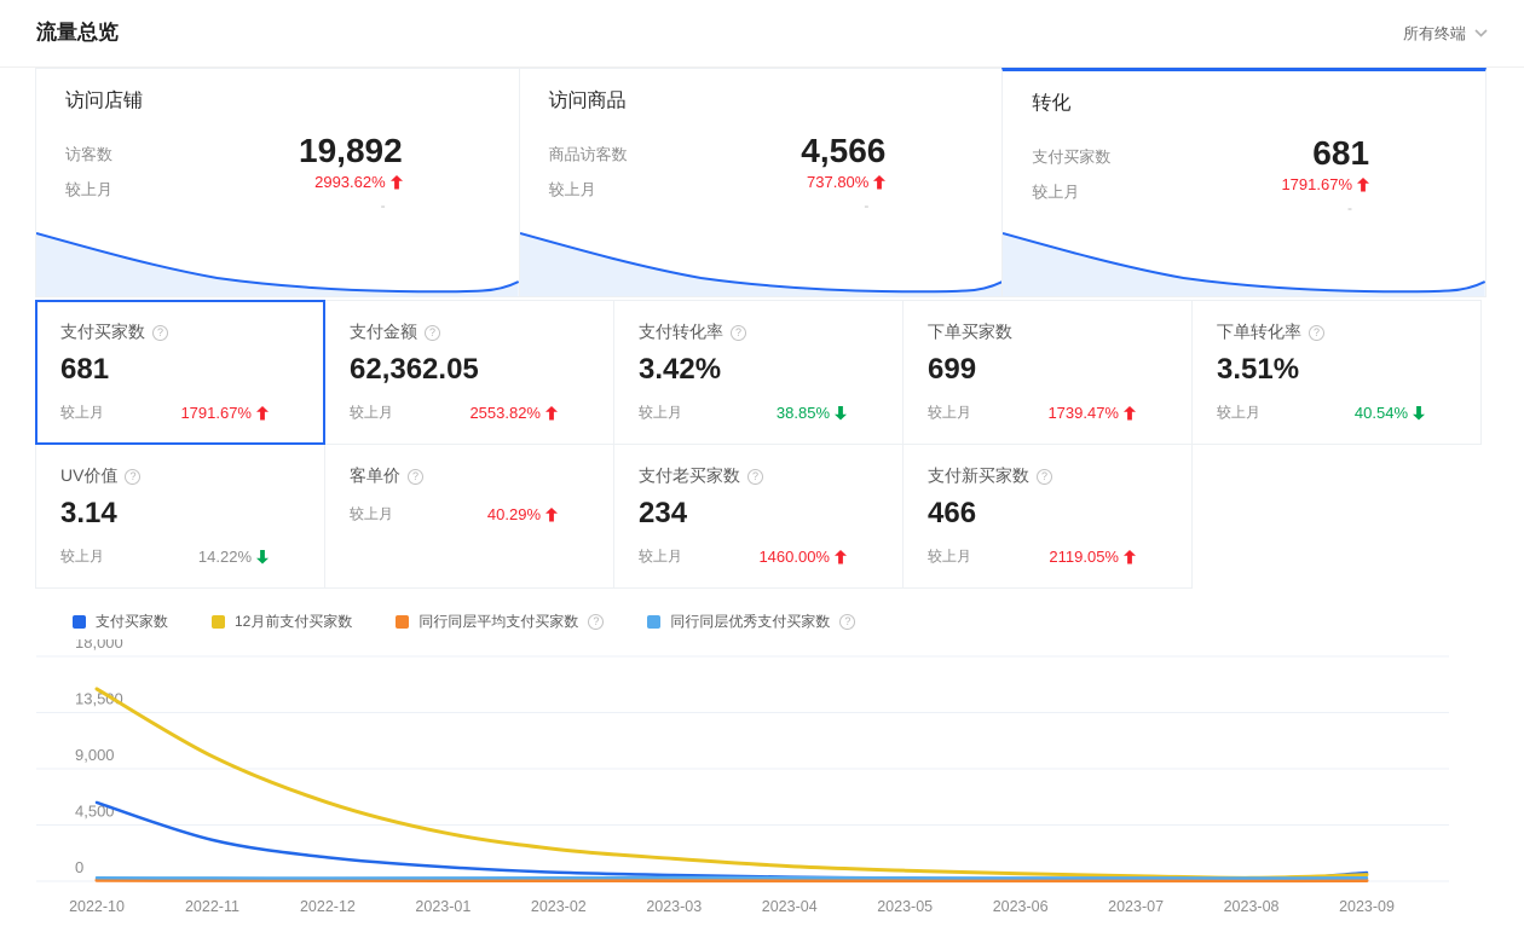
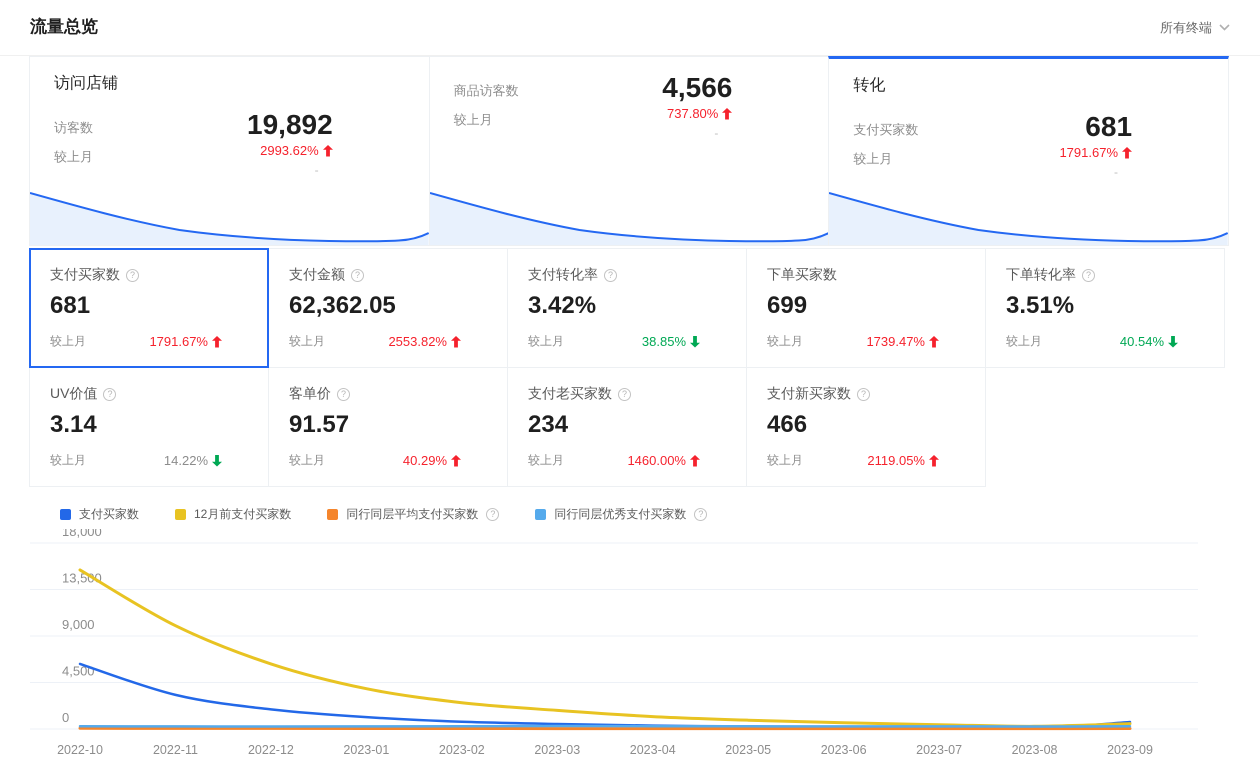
  流量总览
  所有终端
  访问店铺
  访客数
  较上月
  19,892
  2993.62%
  -
- 访问商品
  商品访客数
  较上月
  4,566
  737.80%
  -
  转化
  支付买家数
  较上月
  681
  1791.67%
  -
  支付买家数
  ?
  681
  较上月
  1791.67%
  支付金额
  ?
  62,362.05
  较上月
  2553.82%
  支付转化率
  ?
  3.42%
  较上月
  38.85%
  下单买家数
  699
  较上月
  1739.47%
  下单转化率
  ?
  3.51%
  较上月
  40.54%
  UV价值
  ?
  3.14
  较上月
  14.22%
  客单价
  ?
+ 91.57
  较上月
  40.29%
  支付老买家数
  ?
  234
  较上月
  1460.00%
  支付新买家数
  ?
  466
  较上月
  2119.05%
  支付买家数
  12月前支付买家数
  同行同层平均支付买家数
  ?
  同行同层优秀支付买家数
  ?
  0
  4,500
  9,000
  13,50
  18,000
  2022-10
  2022-11
  2022-12
  2023-01
  2023-02
  2023-03
  2023-04
  2023-05
  2023-06
  2023-07
  2023-08
  2023-09
